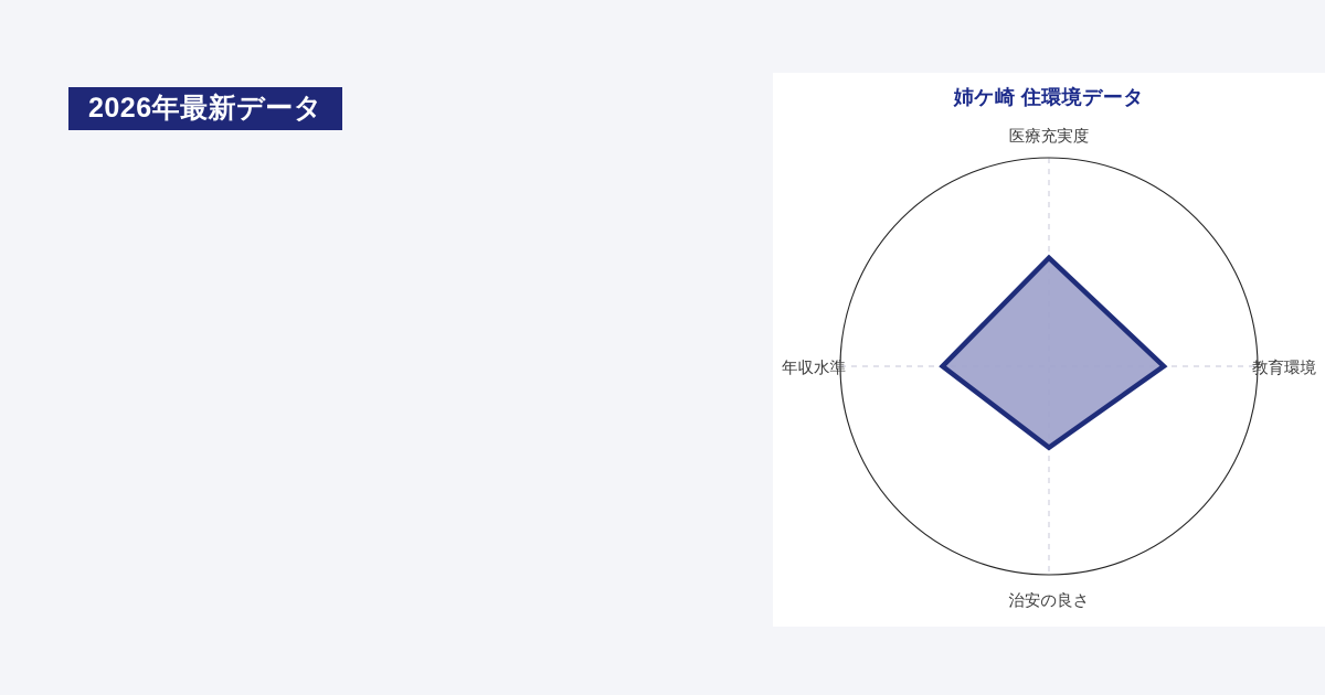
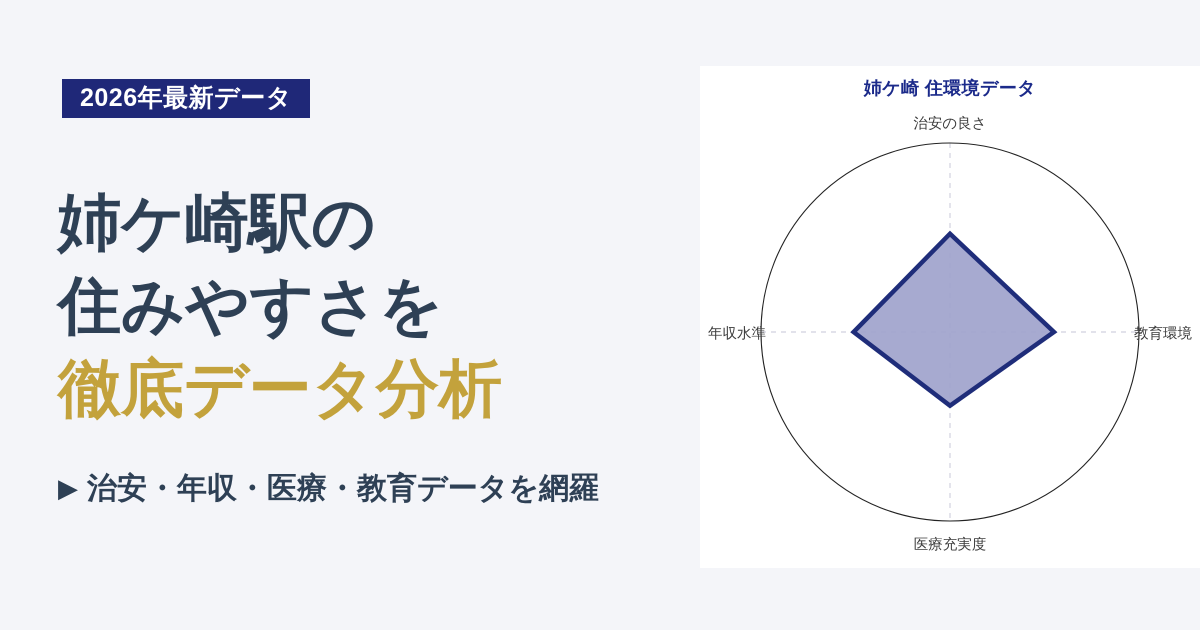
  2026年最新データ
+ 姉ケ崎駅の
+ 住みやすさを
+ 徹底データ分析
+ ▶
+ 治安・年収・医療・教育データを網羅
  姉ケ崎 住環境データ
- 医療充実度
+ 治安の良さ
  教育環境
- 治安の良さ
+ 医療充実度
  年収水準
